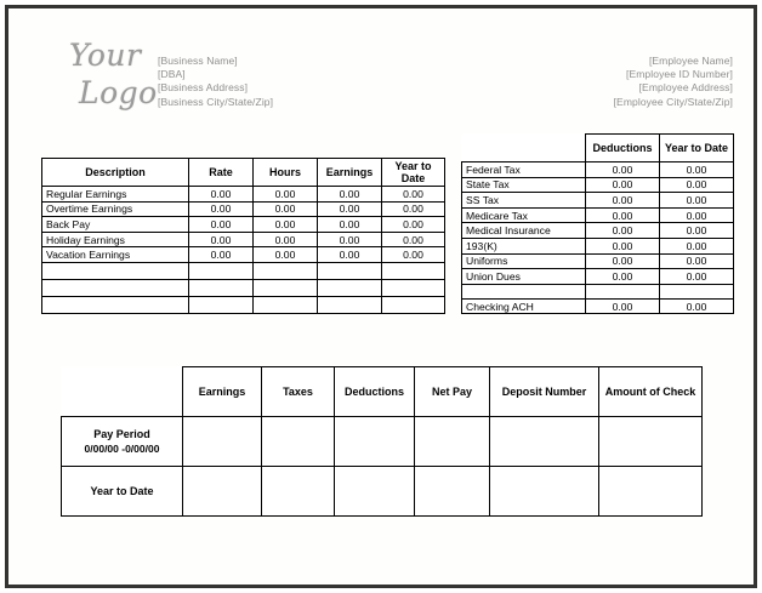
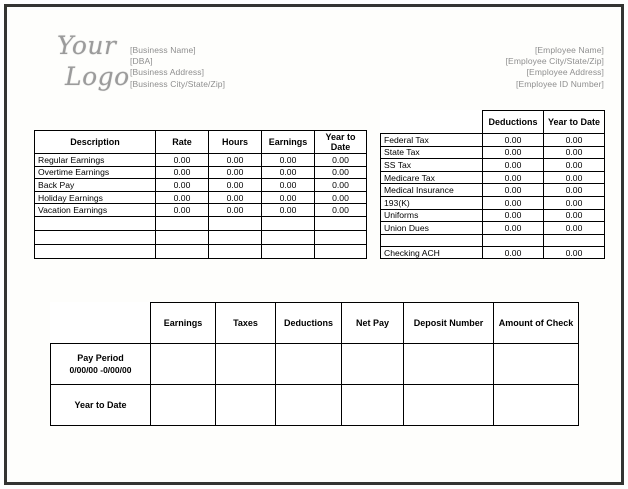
  Your
  Logo
  [Business Name]
  [DBA]
  [Business Address]
  [Business City/State/Zip]
  [Employee Name]
- [Employee ID Number]
+ [Employee City/State/Zip]
  [Employee Address]
- [Employee City/State/Zip]
+ [Employee ID Number]
  Description	Rate	Hours	Earnings	Year to Date
  Regular Earnings	0.00	0.00	0.00	0.00
  Overtime Earnings	0.00	0.00	0.00	0.00
  Back Pay	0.00	0.00	0.00	0.00
  Holiday Earnings	0.00	0.00	0.00	0.00
  Vacation Earnings	0.00	0.00	0.00	0.00
  	Deductions	Year to Date
  Federal Tax	0.00	0.00
  State Tax	0.00	0.00
  SS Tax	0.00	0.00
  Medicare Tax	0.00	0.00
  Medical Insurance	0.00	0.00
  193(K)	0.00	0.00
  Uniforms	0.00	0.00
  Union Dues	0.00	0.00
  Checking ACH	0.00	0.00
  	Earnings	Taxes	Deductions	Net Pay	Deposit Number	Amount of Check
  Pay Period 0/00/00 -0/00/00
  Year to Date
